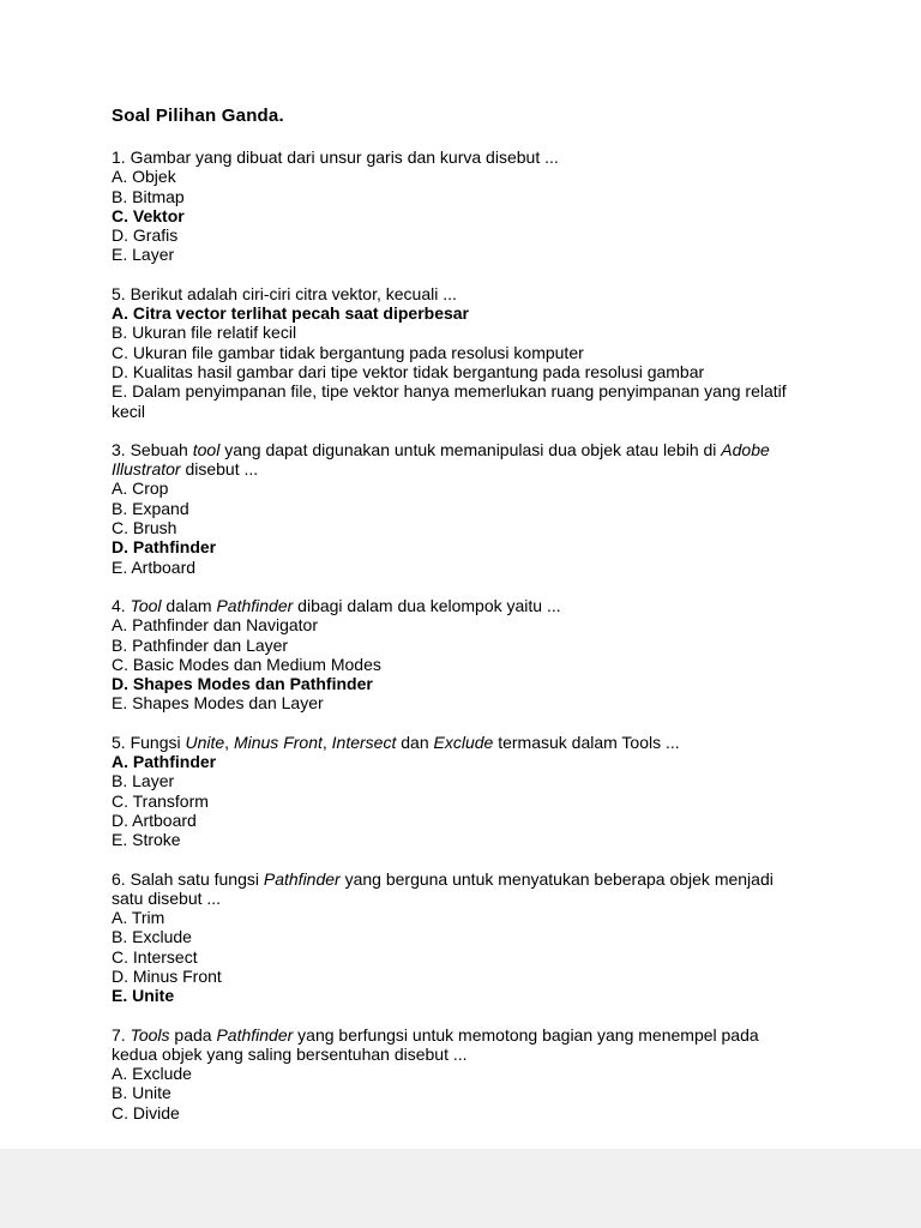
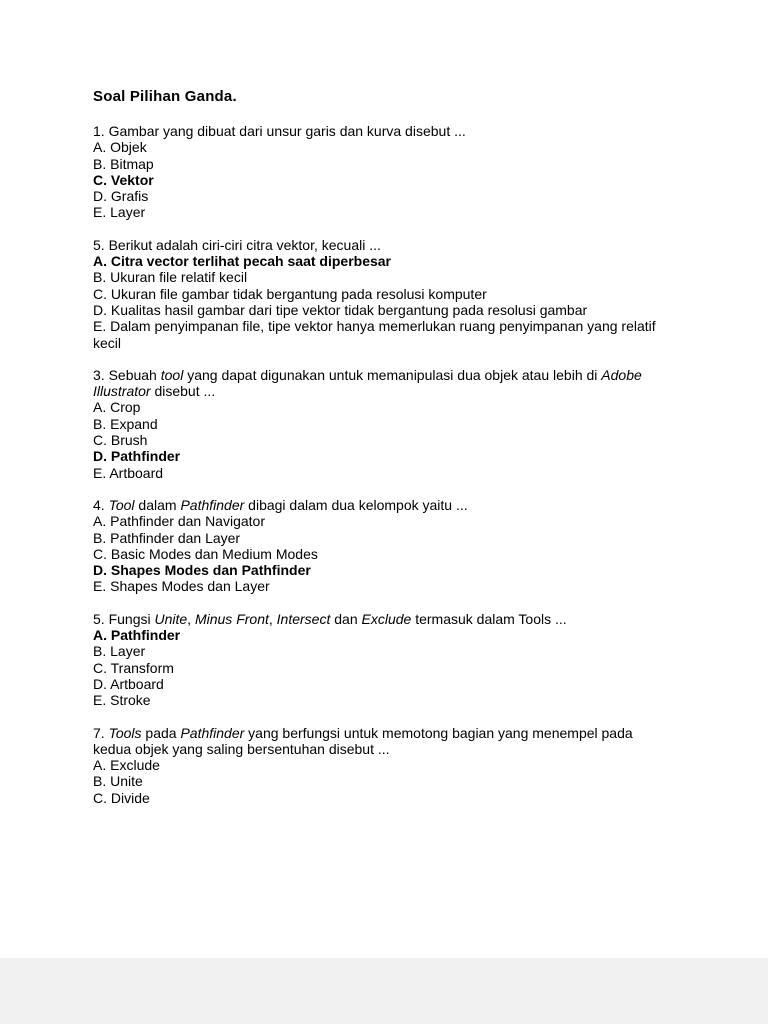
  Soal Pilihan Ganda.
  1. Gambar yang dibuat dari unsur garis dan kurva disebut ...
  A. Objek
  B. Bitmap
  C. Vektor
  D. Grafis
  E. Layer
  5. Berikut adalah ciri-ciri citra vektor, kecuali ...
  A. Citra vector terlihat pecah saat diperbesar
  B. Ukuran file relatif kecil
  C. Ukuran file gambar tidak bergantung pada resolusi komputer
  D. Kualitas hasil gambar dari tipe vektor tidak bergantung pada resolusi gambar
  E. Dalam penyimpanan file, tipe vektor hanya memerlukan ruang penyimpanan yang relatif kecil
  3. Sebuah tool yang dapat digunakan untuk memanipulasi dua objek atau lebih di Adobe Illustrator disebut ...
  A. Crop
  B. Expand
  C. Brush
  D. Pathfinder
  E. Artboard
  4. Tool dalam Pathfinder dibagi dalam dua kelompok yaitu ...
  A. Pathfinder dan Navigator
  B. Pathfinder dan Layer
  C. Basic Modes dan Medium Modes
  D. Shapes Modes dan Pathfinder
  E. Shapes Modes dan Layer
  5. Fungsi Unite, Minus Front, Intersect dan Exclude termasuk dalam Tools ...
  A. Pathfinder
  B. Layer
  C. Transform
  D. Artboard
  E. Stroke
- 6. Salah satu fungsi Pathfinder yang berguna untuk menyatukan beberapa objek menjadi satu disebut ...
- A. Trim
- B. Exclude
- C. Intersect
- D. Minus Front
- E. Unite
  7. Tools pada Pathfinder yang berfungsi untuk memotong bagian yang menempel pada kedua objek yang saling bersentuhan disebut ...
  A. Exclude
  B. Unite
  C. Divide
